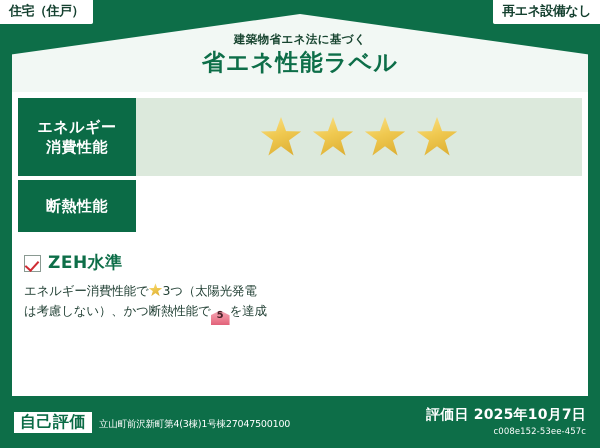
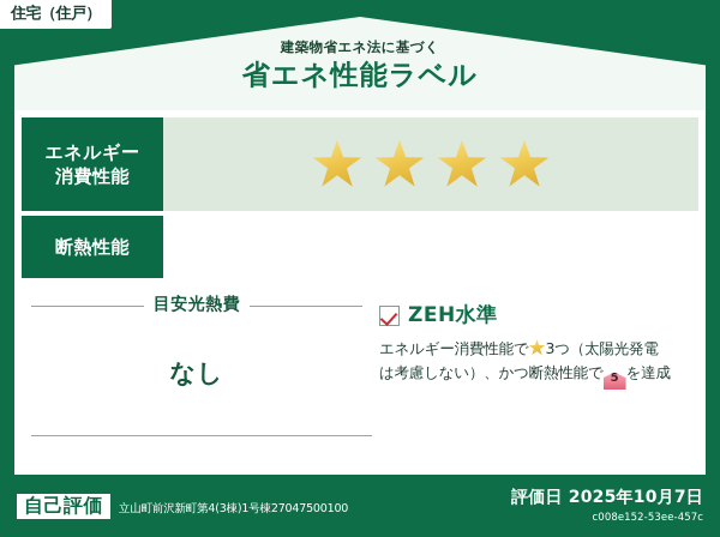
  住宅（住戸）
- 再エネ設備なし
  建築物省エネ法に基づく
  省エネ性能ラベル
  エネルギー
  消費性能
  断熱性能
+ 目安光熱費
+ なし
  ZEH水準
  エネルギー消費性能で 3つ（太陽光発電
  は考慮しない）、かつ断熱性能で 5 を達成
  自己評価
  立山町前沢新町第4(3棟)1号棟27047500100
  評価日 2025年10月7日
  c008e152-53ee-457c
